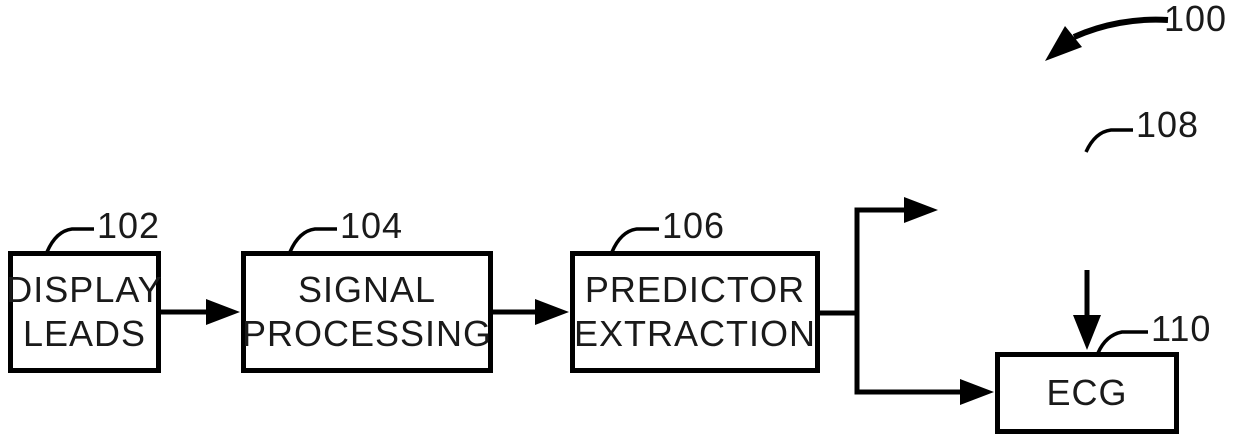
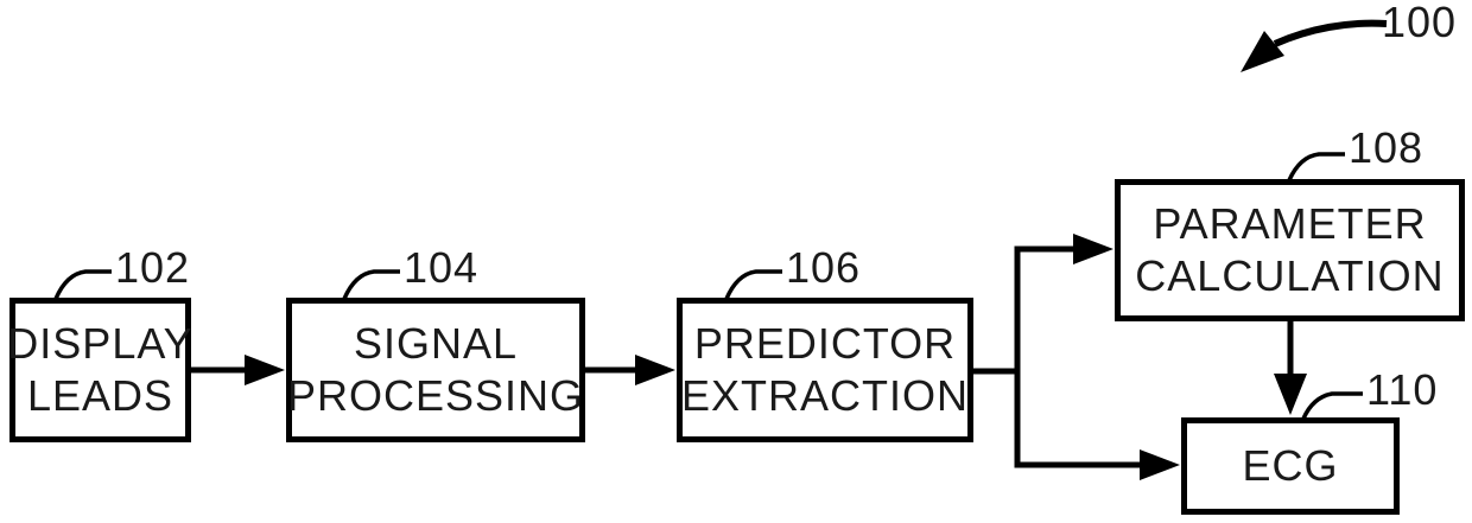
  DISPLAY
  LEADS
  SIGNAL
  PROCESSING
  PREDICTOR
  EXTRACTION
+ PARAMETER
+ CALCULATION
  ECG
  102
  104
  106
  108
  110
  100
